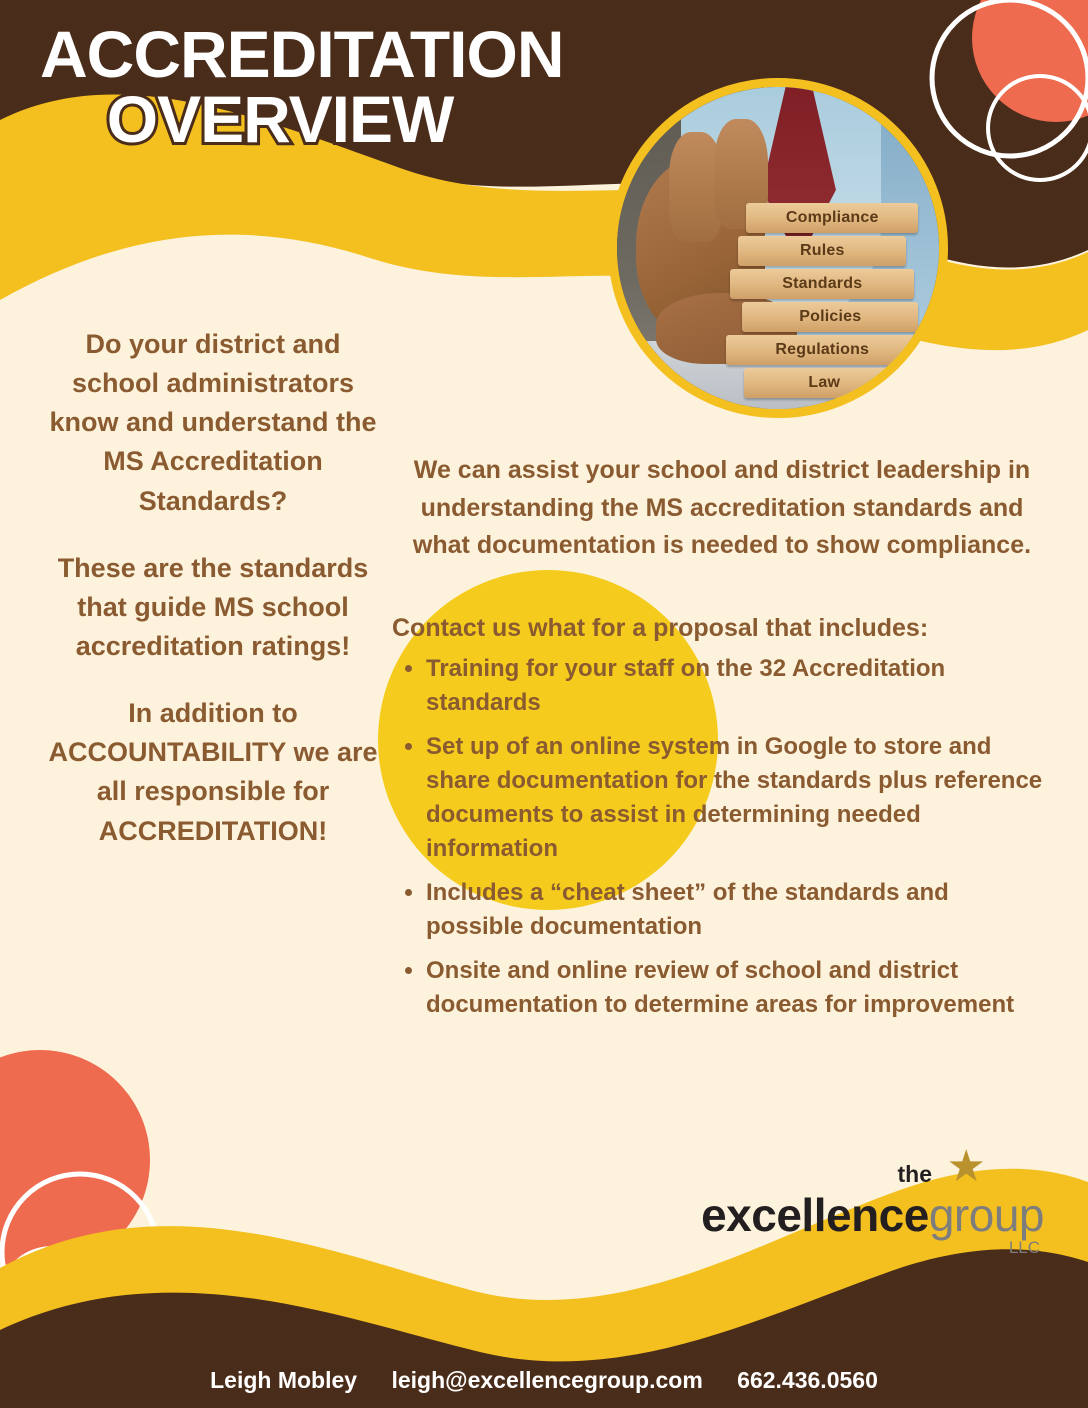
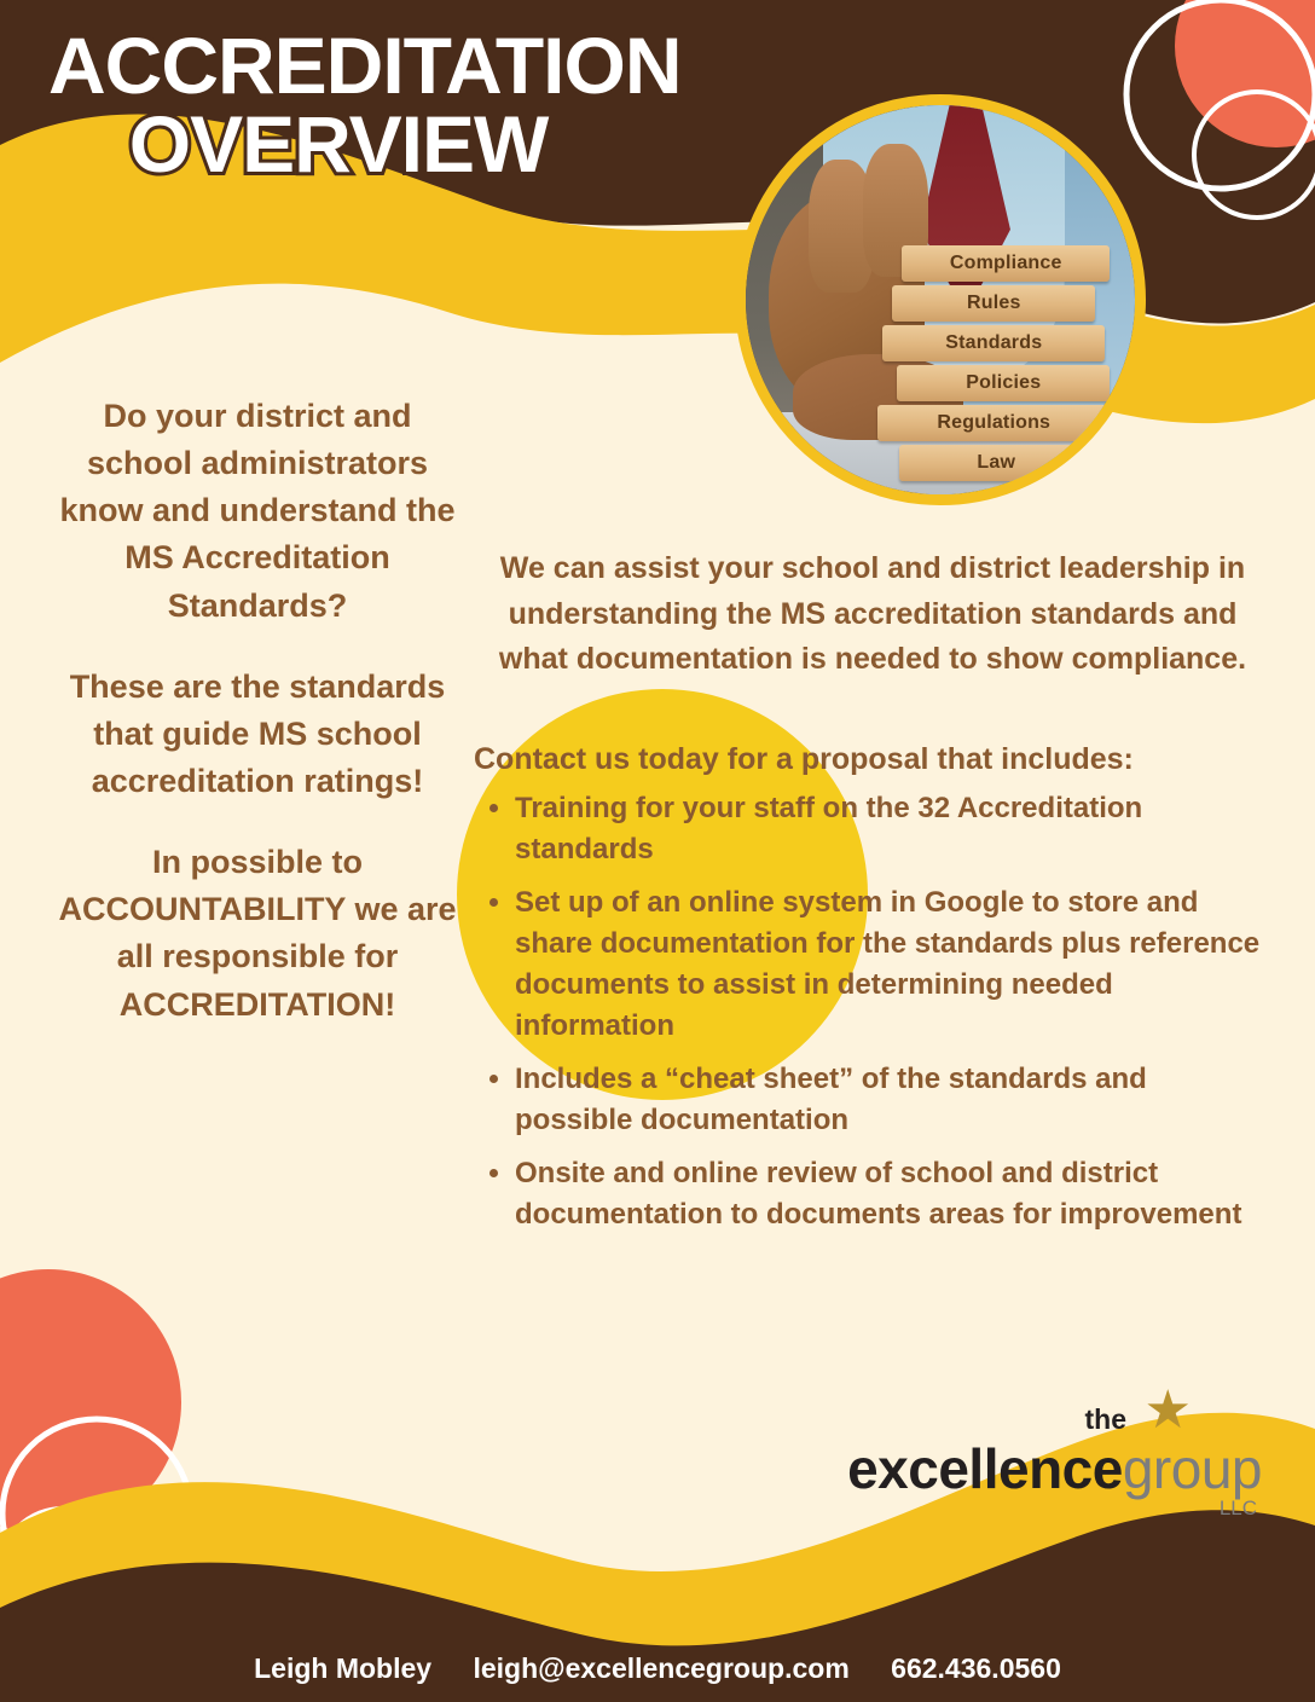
  ACCREDITATION
  OVERVIEW
  Compliance
  Rules
  Standards
  Policies
  Regulations
  Law
  Do your district and school administrators know and understand the MS Accreditation Standards?
  These are the standards that guide MS school accreditation ratings!
- In addition to ACCOUNTABILITY we are all responsible for ACCREDITATION!
+ In possible to ACCOUNTABILITY we are all responsible for ACCREDITATION!
  We can assist your school and district leadership in understanding the MS accreditation standards and what documentation is needed to show compliance.
- Contact us what for a proposal that includes:
+ Contact us today for a proposal that includes:
  Training for your staff on the 32 Accreditation standards
  Set up of an online system in Google to store and share documentation for the standards plus reference documents to assist in determining needed information
  Includes a “cheat sheet” of the standards and possible documentation
- Onsite and online review of school and district documentation to determine areas for improvement
+ Onsite and online review of school and district documentation to documents areas for improvement
  ★
  the
  excellence
  group
  LLC
  Leigh Mobley leigh@excellencegroup.com 662.436.0560
